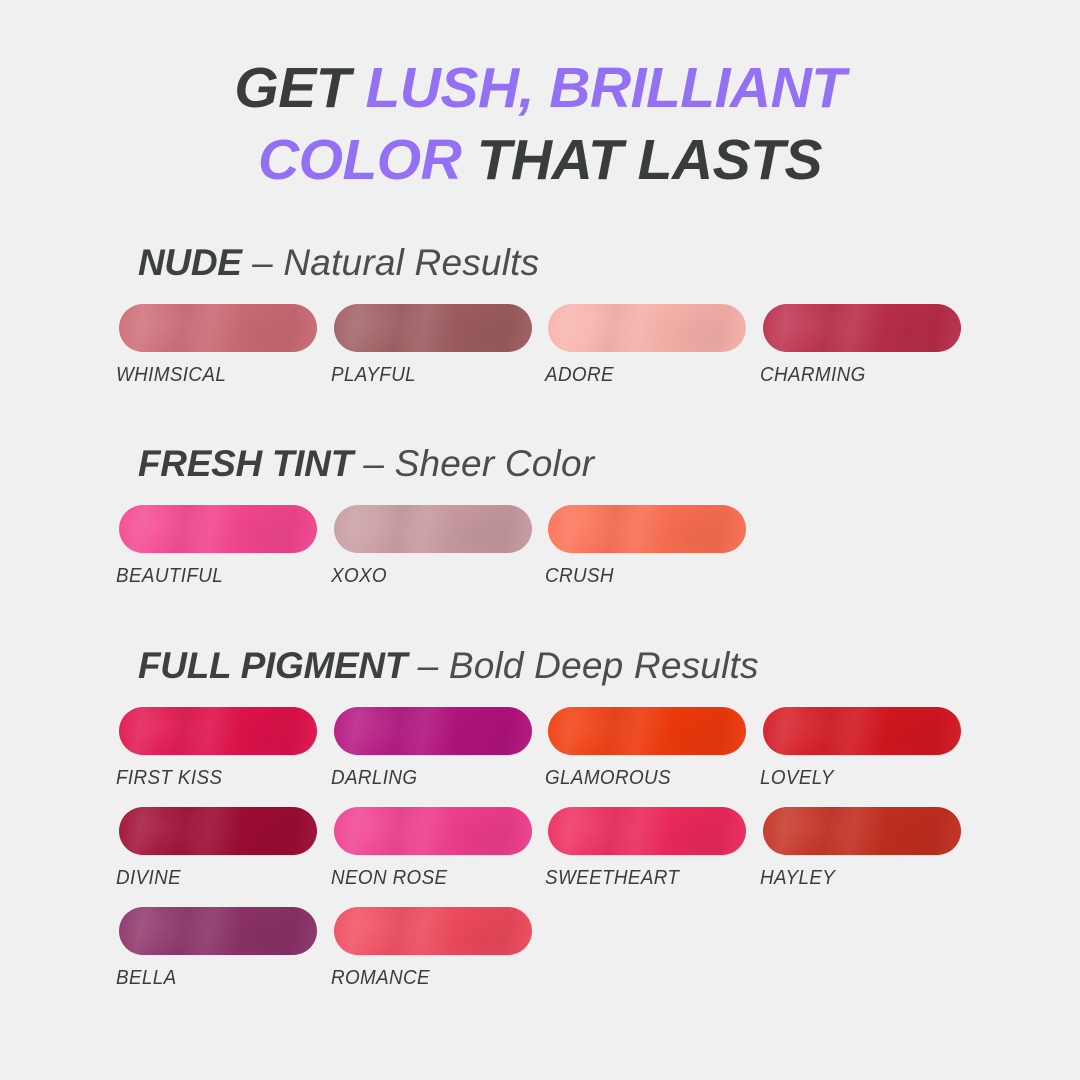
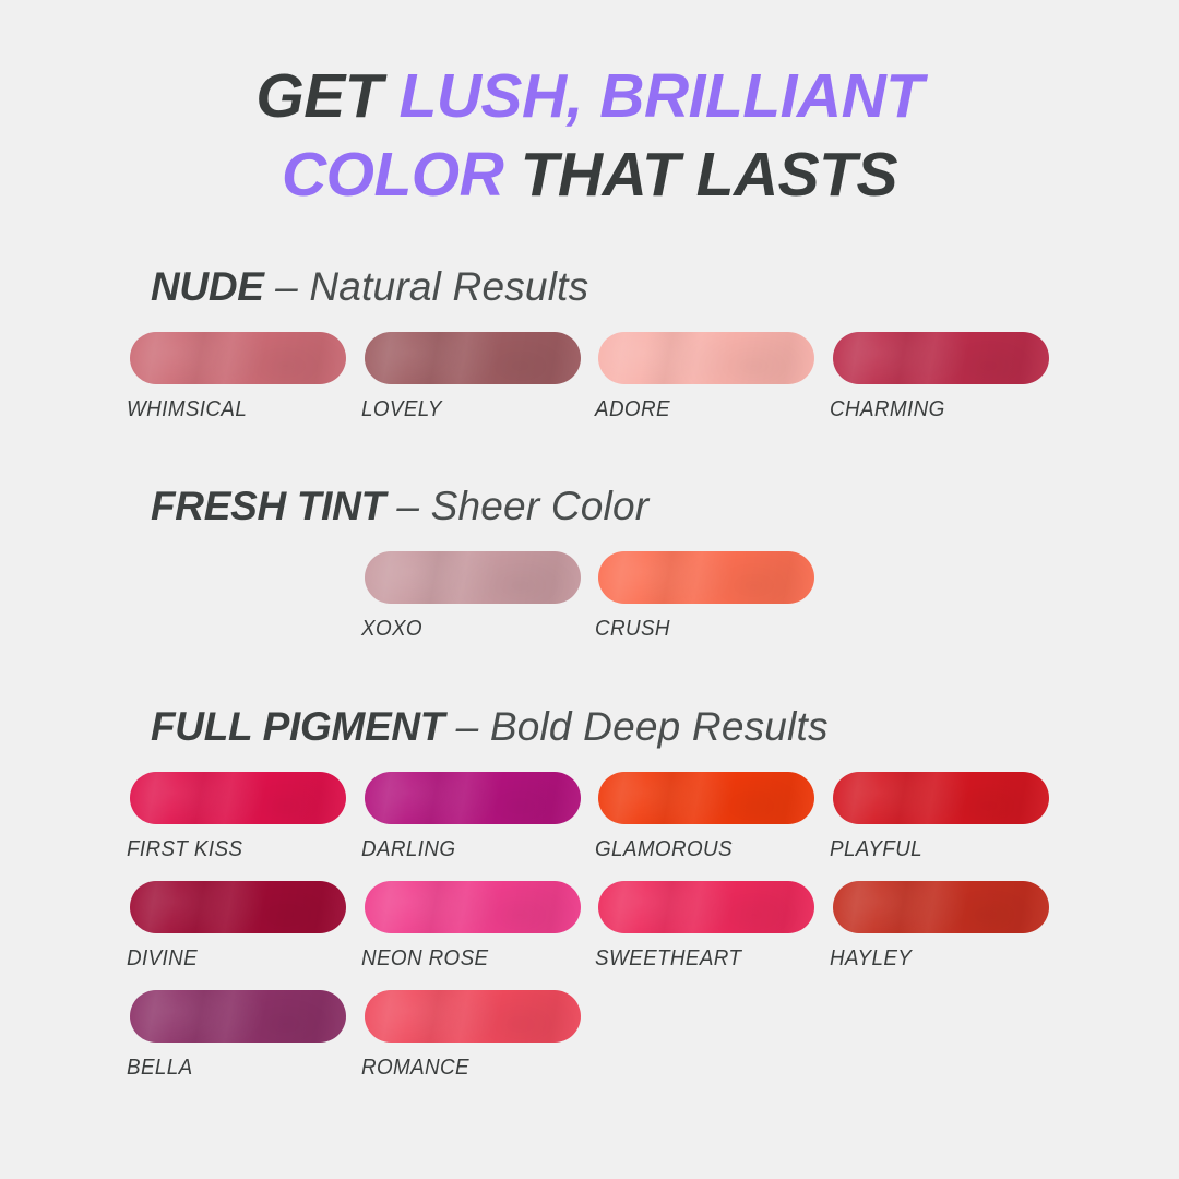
  GET LUSH, BRILLIANT
  COLOR THAT LASTS
  NUDE – Natural Results
  WHIMSICAL
- PLAYFUL
+ LOVELY
  ADORE
  CHARMING
  FRESH TINT – Sheer Color
- BEAUTIFUL
  XOXO
  CRUSH
  FULL PIGMENT – Bold Deep Results
  FIRST KISS
  DARLING
  GLAMOROUS
- LOVELY
+ PLAYFUL
  DIVINE
  NEON ROSE
  SWEETHEART
  HAYLEY
  BELLA
  ROMANCE
